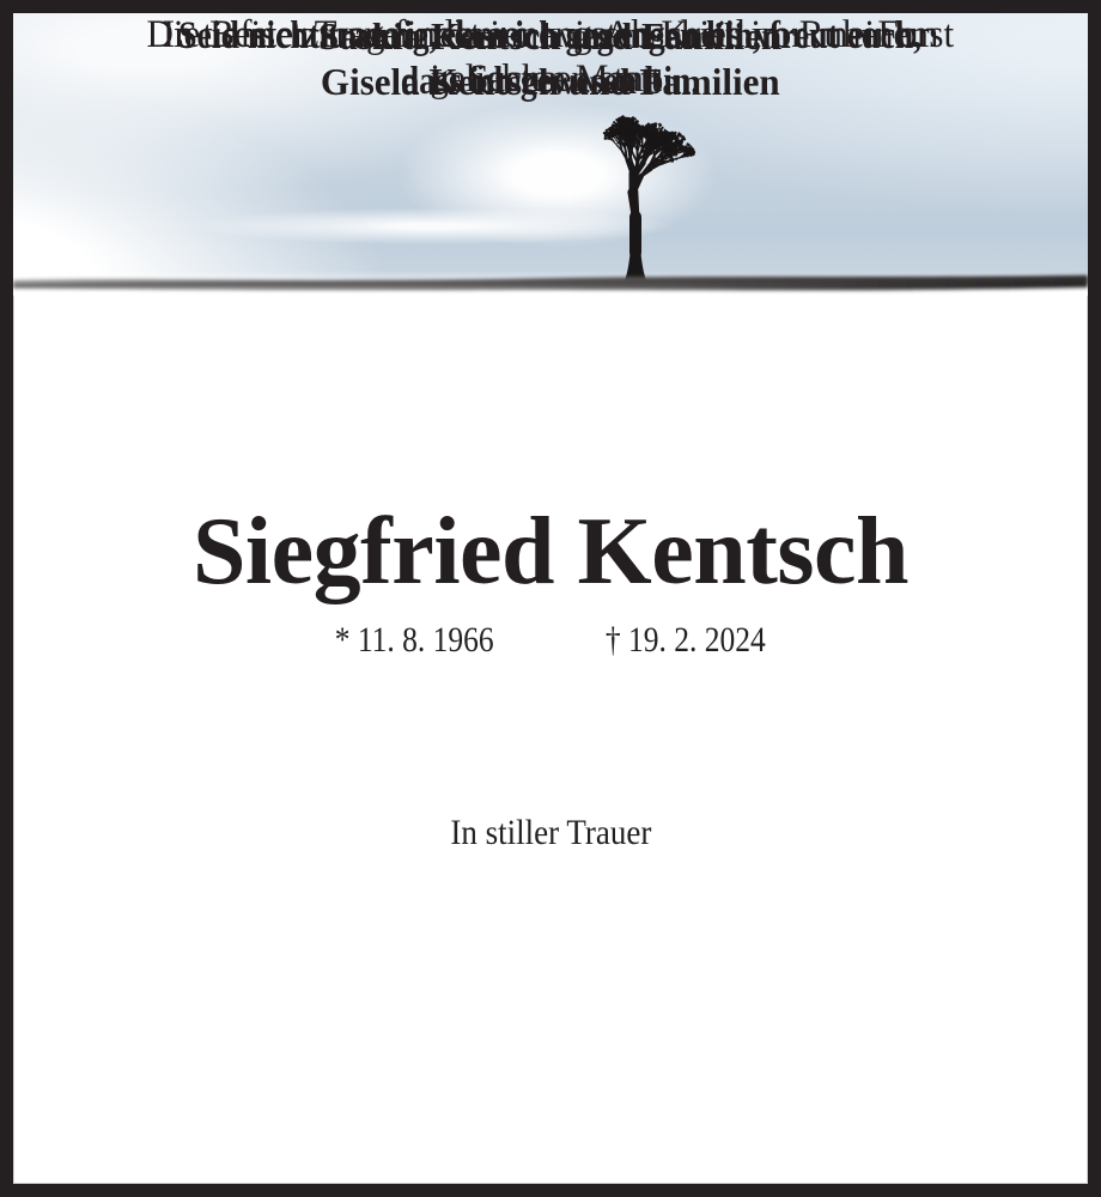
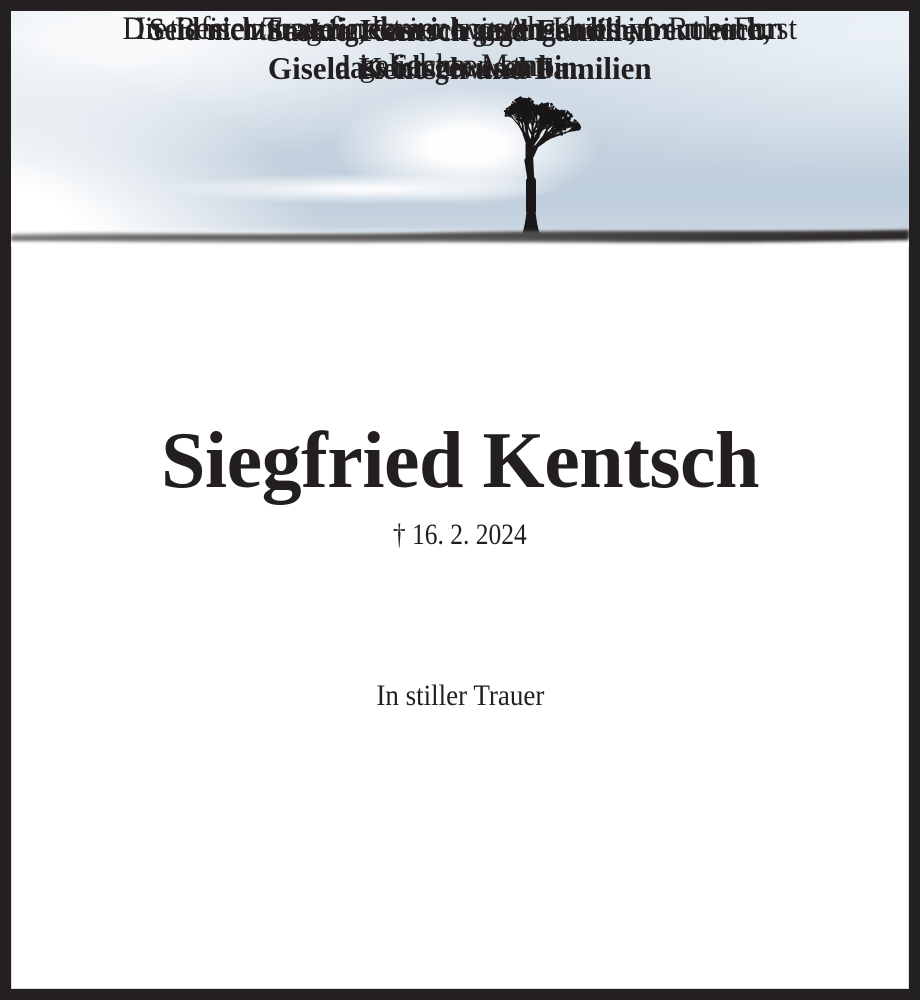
  Seid nicht traurig, dass ich gegangen bin, freut euch,
  dass ich gewesen bin.
  Siegfried Kentsch
- * 11. 8. 1966
- † 19. 2. 2024
+ † 16. 2. 2024
  In tiefster Trauer nehmen wir Abschied von meinem
  geliebten Mann.
  In stiller Trauer
  Saskia Kentsch und Familien
  Gisela Kentsch und Familien
  Die Beisetztung findet im engsten Kreis im RuheForst
  in Sachsen statt.
